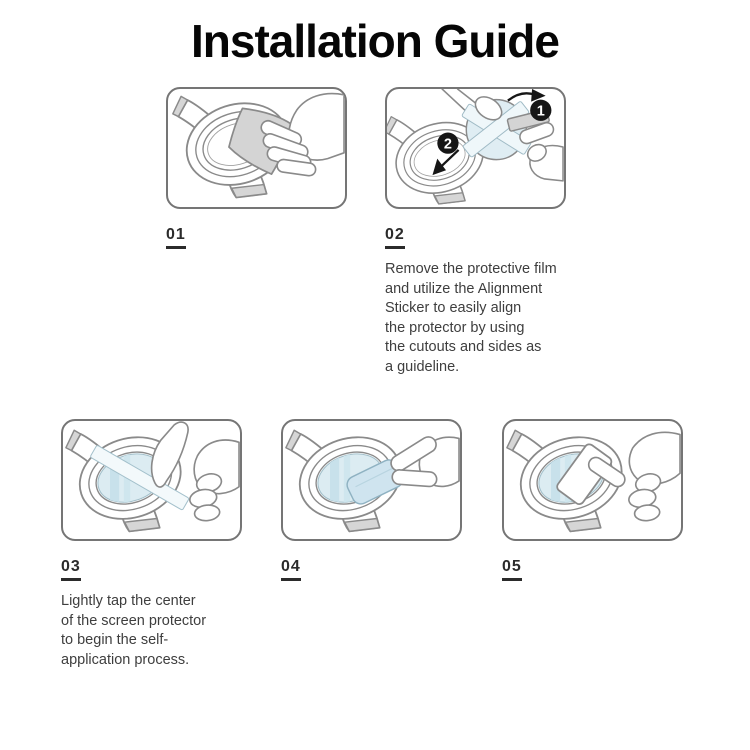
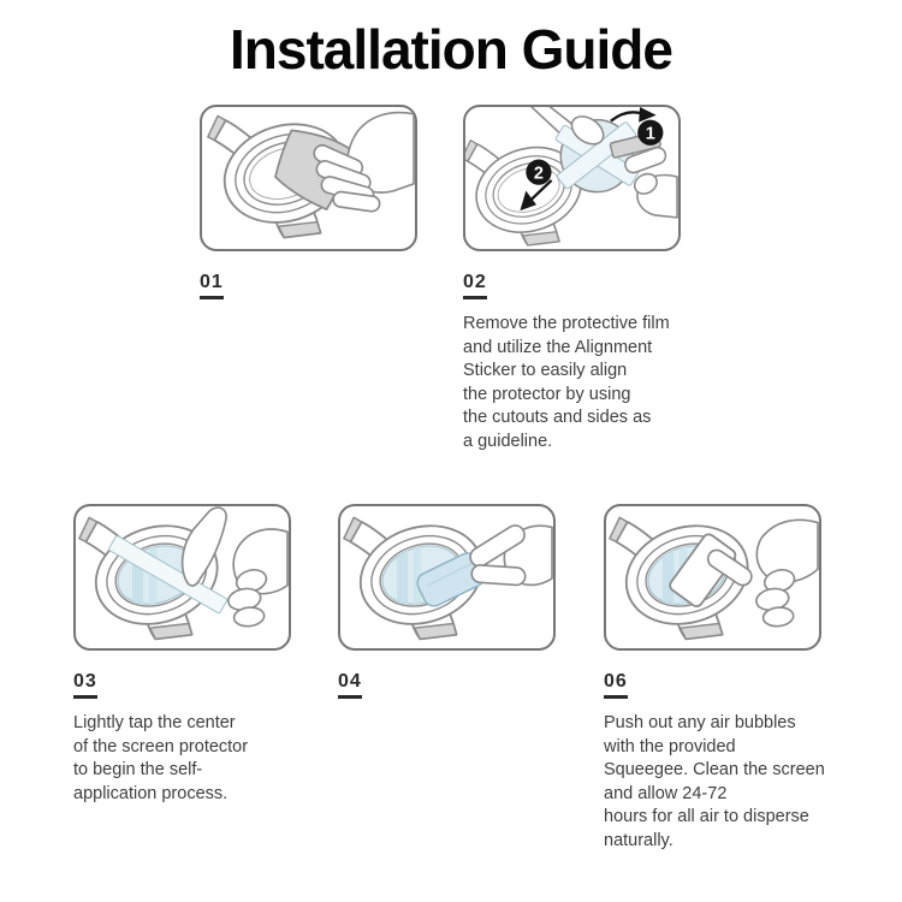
  Installation Guide
  01
  1
  2
  02
  Remove the protective film
  and utilize the Alignment
  Sticker to easily align
  the protector by using
  the cutouts and sides as
  a guideline.
  03
  Lightly tap the center
  of the screen protector
  to begin the self-
  application process.
  04
- 05
+ 06
+ Push out any air bubbles
+ with the provided
+ Squeegee. Clean the screen
+ and allow 24-72
+ hours for all air to disperse
+ naturally.
